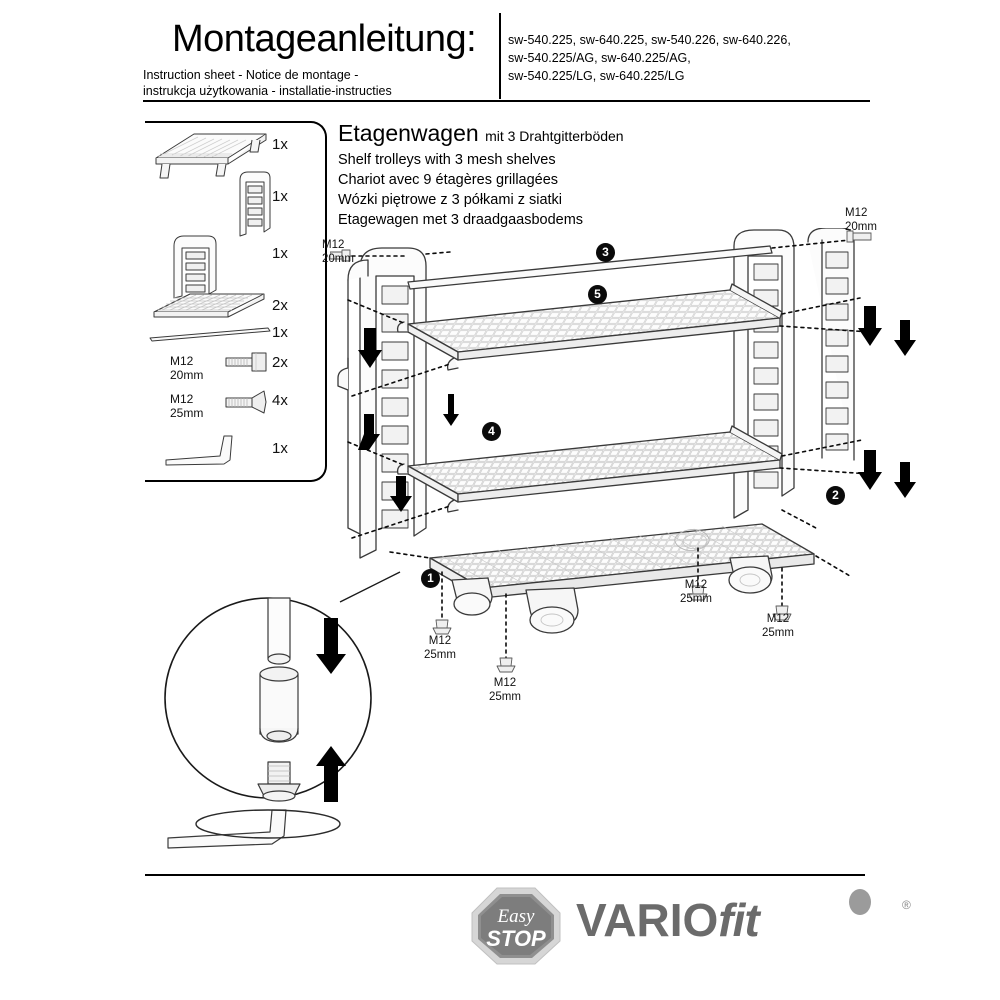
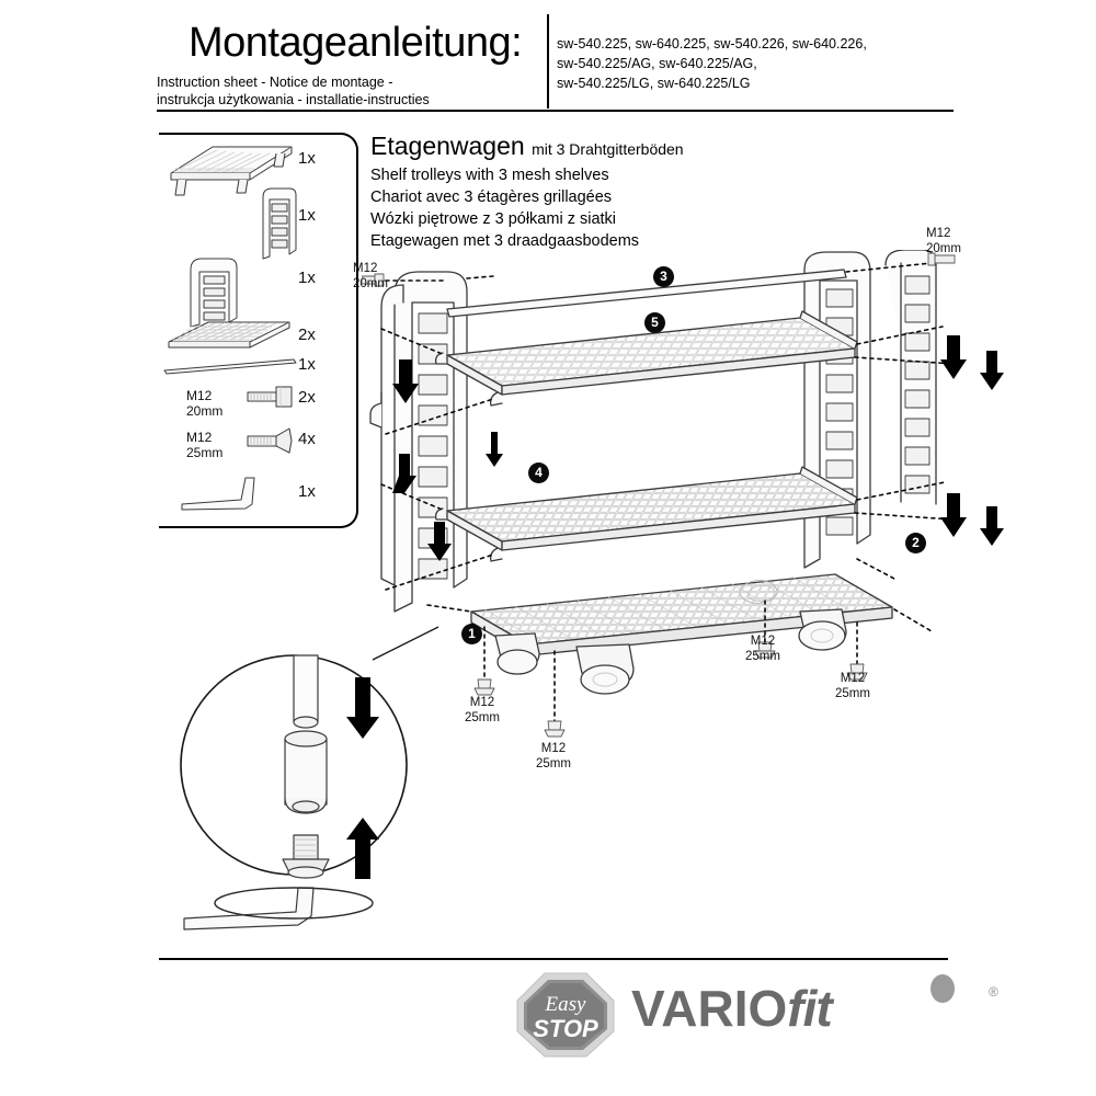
  Montageanleitung:
  Instruction sheet - Notice de montage -
  instrukcja użytkowania - installatie-instructies
  sw-540.225, sw-640.225, sw-540.226, sw-640.226,
  sw-540.225/AG, sw-640.225/AG,
  sw-540.225/LG, sw-640.225/LG
  Etagenwagen mit 3 Drahtgitterböden
  Shelf trolleys with 3 mesh shelves
- Chariot avec 9 étagères grillagées
+ Chariot avec 3 étagères grillagées
  Wózki piętrowe z 3 półkami z siatki
  Etagewagen met 3 draadgaasbodems
  1x
  1x
  1x
  2x
  1x
  2x
  4x
  1x
  M12
  20mm
  M12
  25mm
  1
  2
  3
  4
  5
  M12
  20mm
  M12
  20mm
  M12
  25mm
  M12
  25mm
  M12
  25mm
  M12
  25mm
  Easy
  STOP
  VARIOfit
  ®
